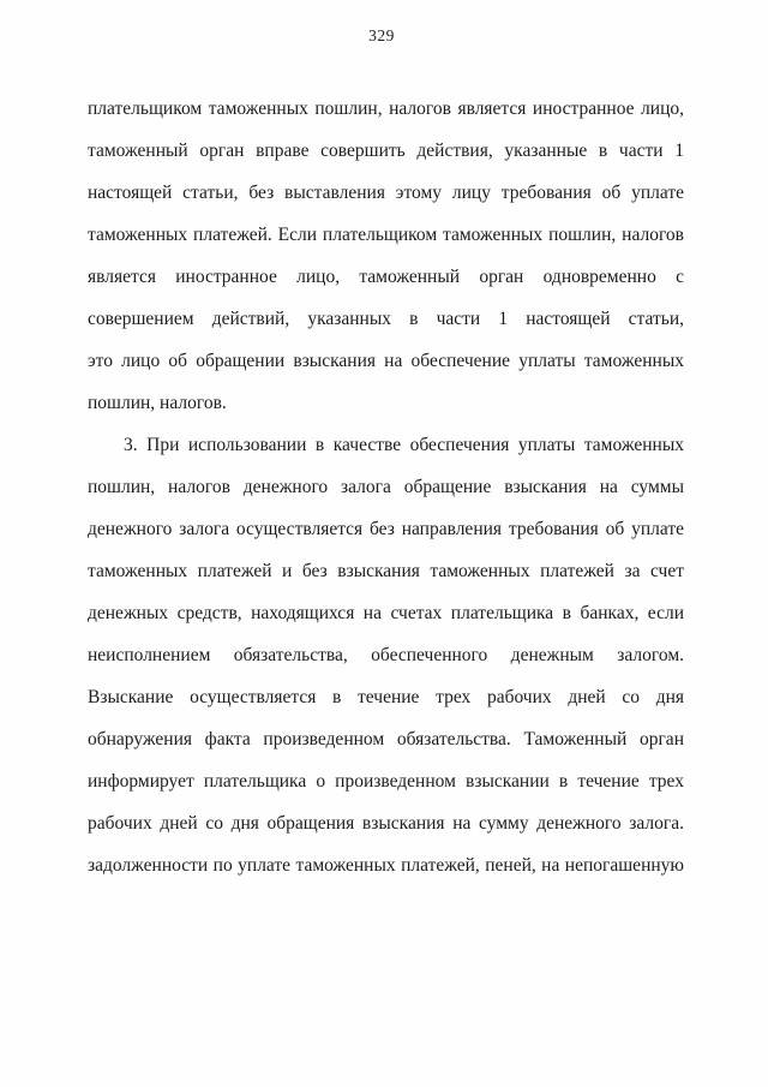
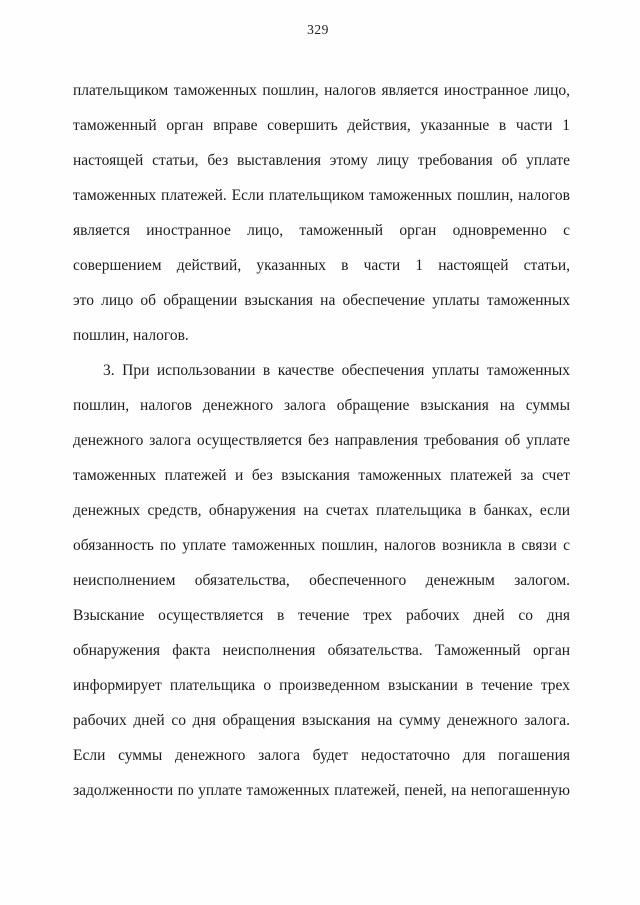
  329
  плательщиком таможенных пошлин, налогов является иностранное лицо,
  таможенный орган вправе совершить действия, указанные в части 1
  настоящей статьи, без выставления этому лицу требования об уплате
  таможенных платежей. Если плательщиком таможенных пошлин, налогов
  является иностранное лицо, таможенный орган одновременно с
  совершением действий, указанных в части 1 настоящей статьи,
  это лицо об обращении взыскания на обеспечение уплаты таможенных
  пошлин, налогов.
  3. При использовании в качестве обеспечения уплаты таможенных
  пошлин, налогов денежного залога обращение взыскания на суммы
  денежного залога осуществляется без направления требования об уплате
  таможенных платежей и без взыскания таможенных платежей за счет
- денежных средств, находящихся на счетах плательщика в банках, если
+ денежных средств, обнаружения на счетах плательщика в банках, если
+ обязанность по уплате таможенных пошлин, налогов возникла в связи с
  неисполнением обязательства, обеспеченного денежным залогом.
  Взыскание осуществляется в течение трех рабочих дней со дня
- обнаружения факта произведенном обязательства. Таможенный орган
+ обнаружения факта неисполнения обязательства. Таможенный орган
  информирует плательщика о произведенном взыскании в течение трех
  рабочих дней со дня обращения взыскания на сумму денежного залога.
+ Если суммы денежного залога будет недостаточно для погашения
  задолженности по уплате таможенных платежей, пеней, на непогашенную
